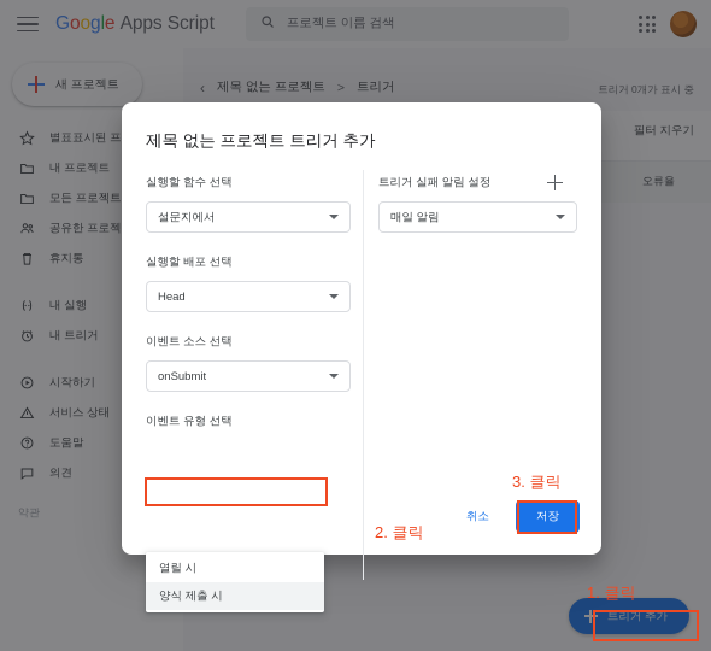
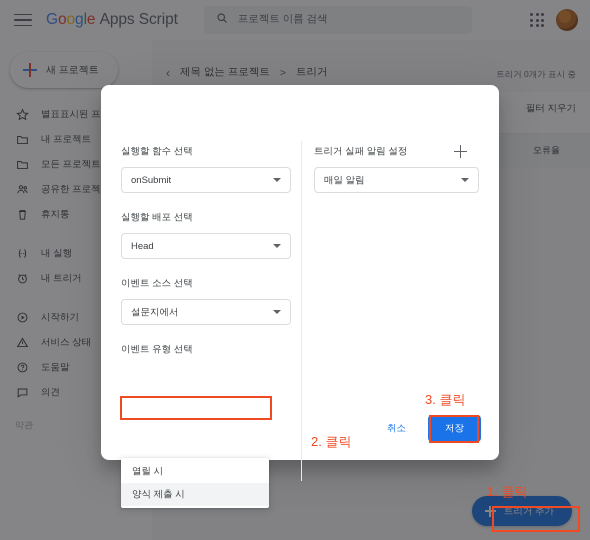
  Google Apps Script
  프로젝트 이름 검색
  새 프로젝트
  내 프로젝트
  모든 프로젝트
  공유한 프로젝
  휴지통
  내 실행
  내 트리거
  시작하기
  서비스 상태
  도움말
  의견
  약관
  ‹
  제목 없는 프로젝트
  >
  트리거
  트리거 0개가 표시 중
  필터 지우기
  오류율
  트리거 추가
- 제목 없는 프로젝트 트리거 추가
  실행할 함수 선택
- 설문지에서
+ onSubmit
  실행할 배포 선택
  Head
  이벤트 소스 선택
- onSubmit
+ 설문지에서
  이벤트 유형 선택
  트리거 실패 알림 설정
  매일 알림
  열릴 시
  양식 제출 시
  취소
  저장
  1. 클릭
  2. 클릭
  3. 클릭
